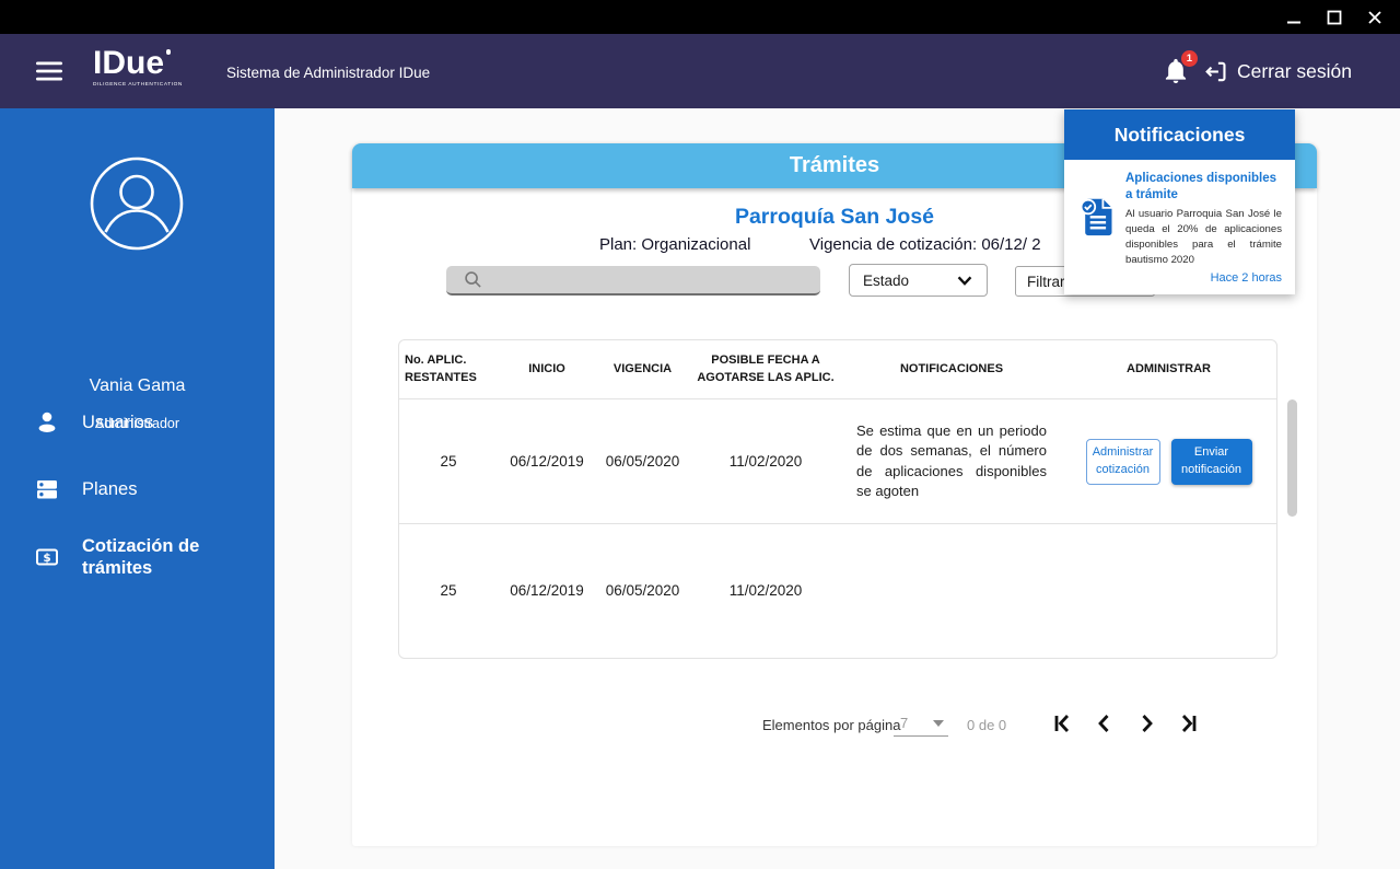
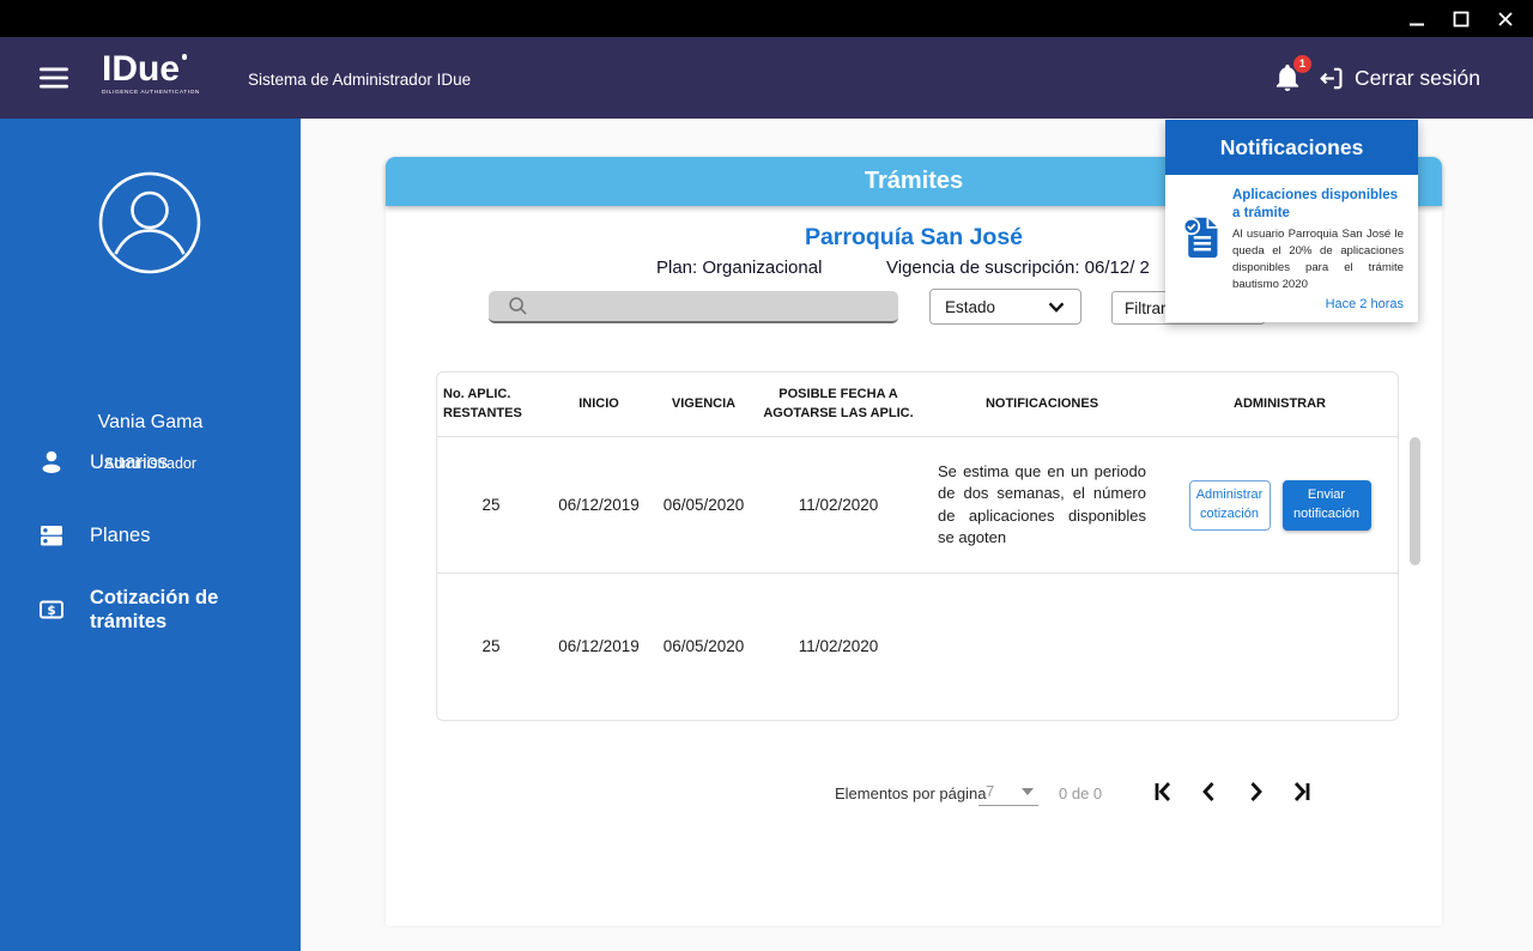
  IDue
  Sistema de Administrador IDue
  1
  Cerrar sesión
  Vania Gama
  Administrador
  Usuarios
  Planes
  $
  Cotización de trámites
  Trámites
  Parroquía San José
  Plan: Organizacional
- Vigencia de cotización: 06/12/ 2
+ Vigencia de suscripción: 06/12/ 2
  Estado
  No. APLIC. RESTANTES
  INICIO
  VIGENCIA
  POSIBLE FECHA A AGOTARSE LAS APLIC.
  NOTIFICACIONES
  ADMINISTRAR
  25
  06/12/2019
  06/05/2020
  11/02/2020
  Se estima que en un periodo de dos semanas, el número de aplicaciones disponibles se agoten
  Administrar cotización
  Enviar notificación
  25
  06/12/2019
  06/05/2020
  11/02/2020
  Elementos por página
  7
  0 de 0
  Notificaciones
  Aplicaciones disponibles a trámite
  Al usuario Parroquia San José le queda el 20% de aplicaciones disponibles para el trámite bautismo 2020
  Hace 2 horas
